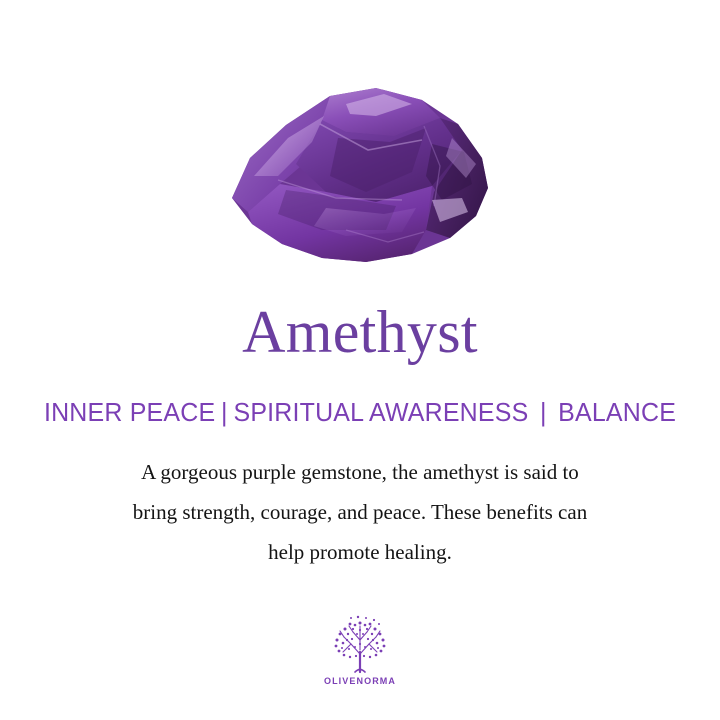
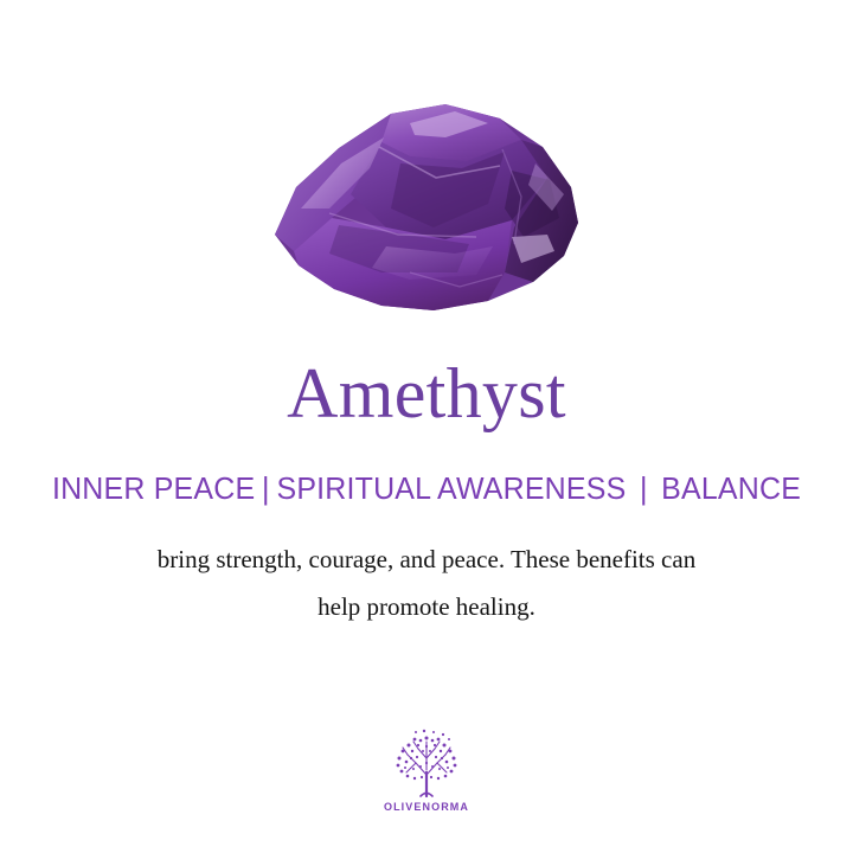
  Amethyst
  INNER PEACE | SPIRITUAL AWARENESS | BALANCE
- A gorgeous purple gemstone, the amethyst is said to
  bring strength, courage, and peace. These benefits can
  help promote healing.
  OLIVENORMA
